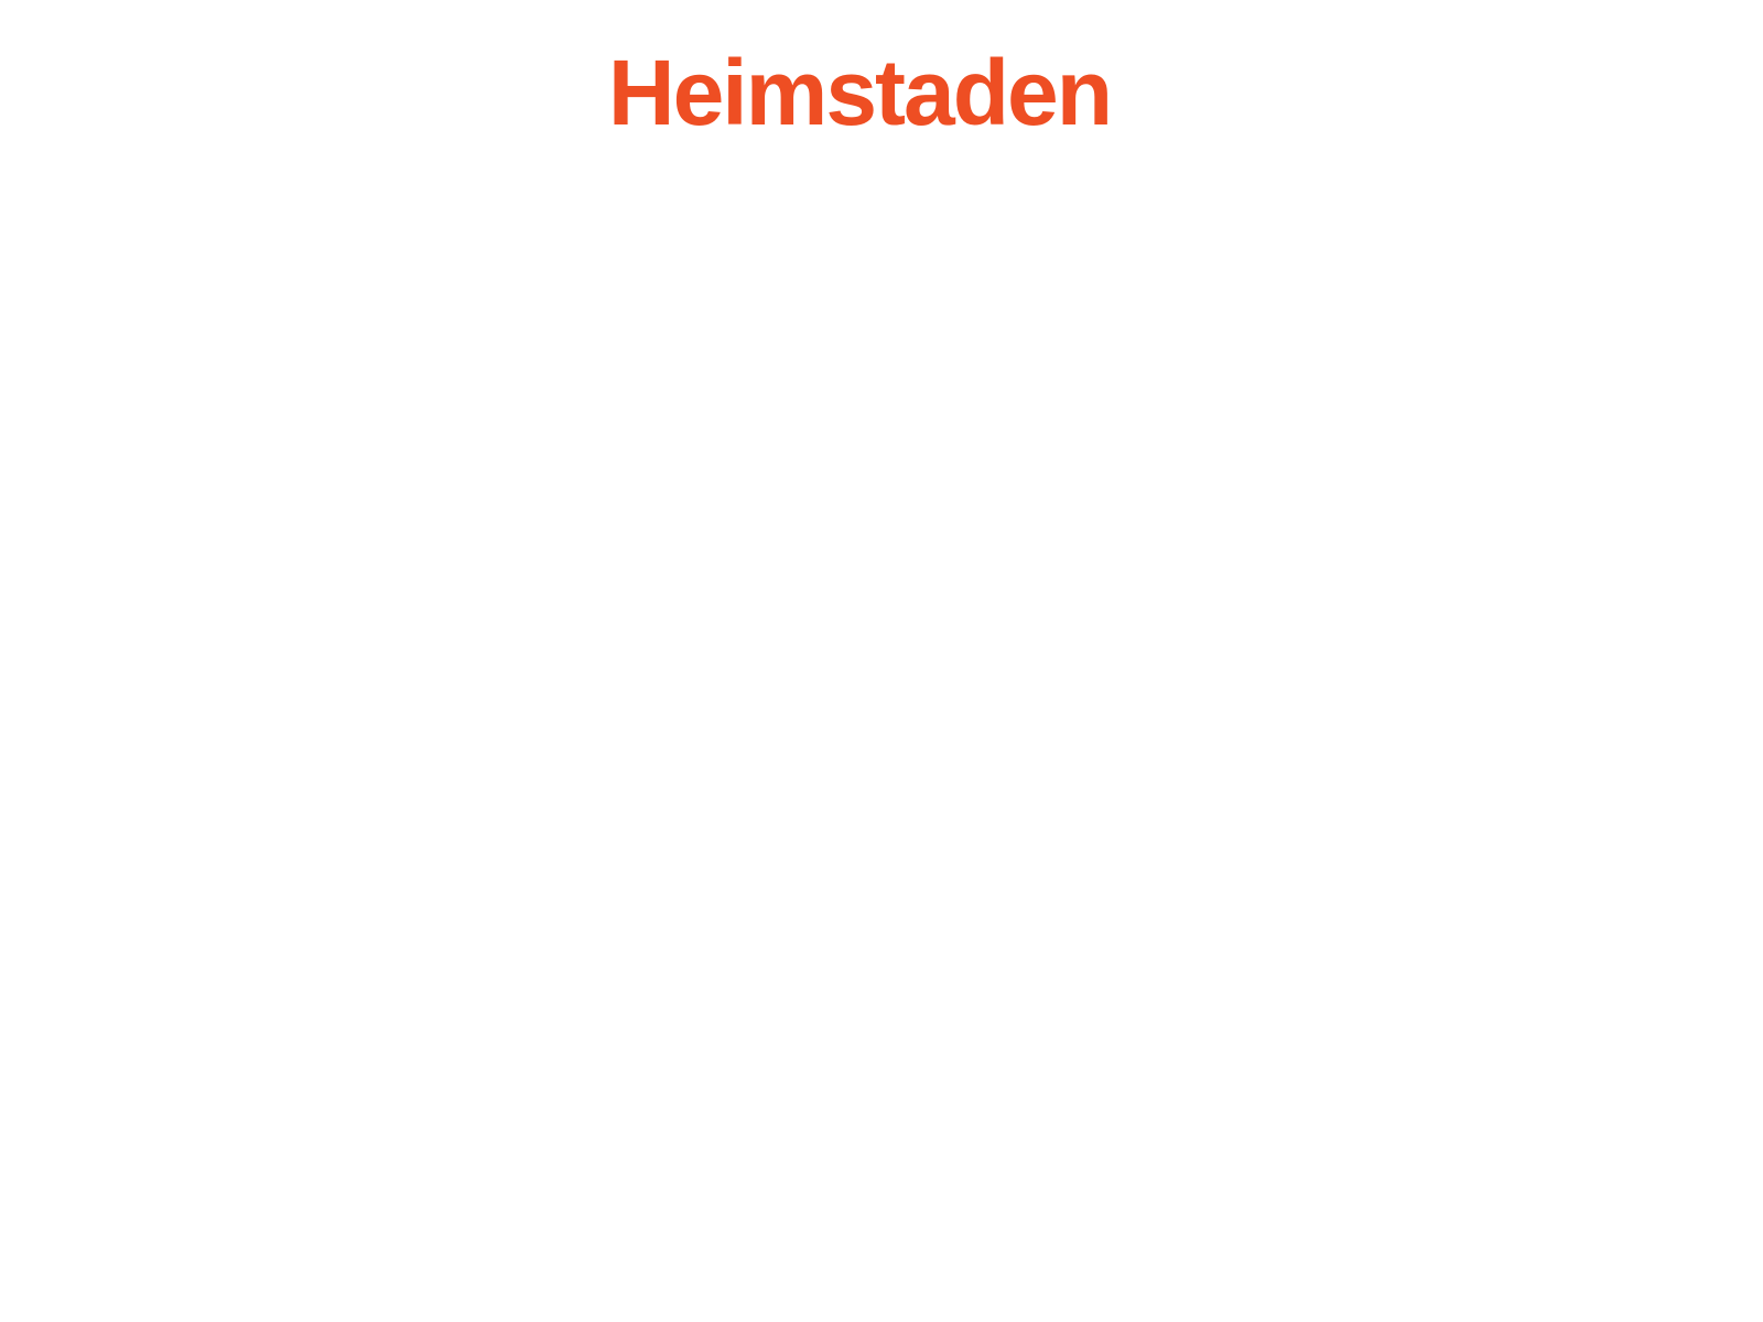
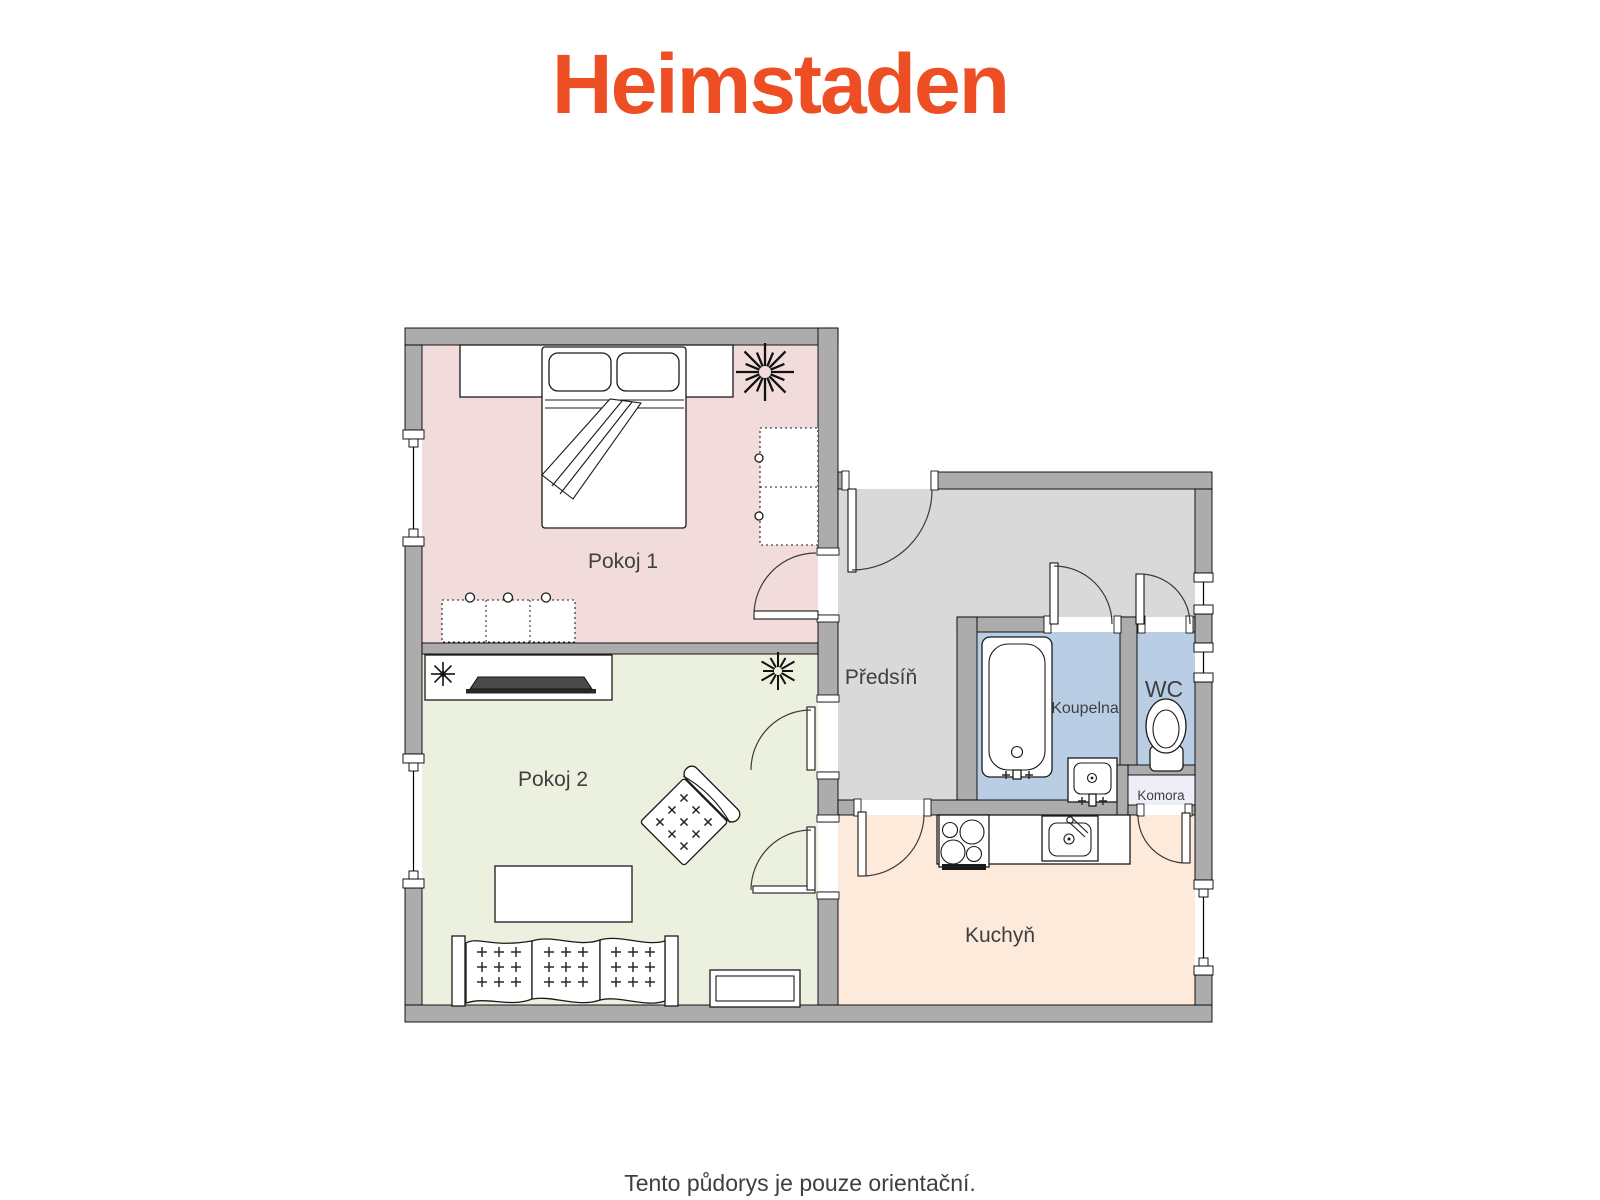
  Heimstaden
+ Pokoj 1
+ Pokoj 2
+ Předsíň
+ Koupelna
+ WC
+ Komora
+ Kuchyň
+ Tento půdorys je pouze orientační.
